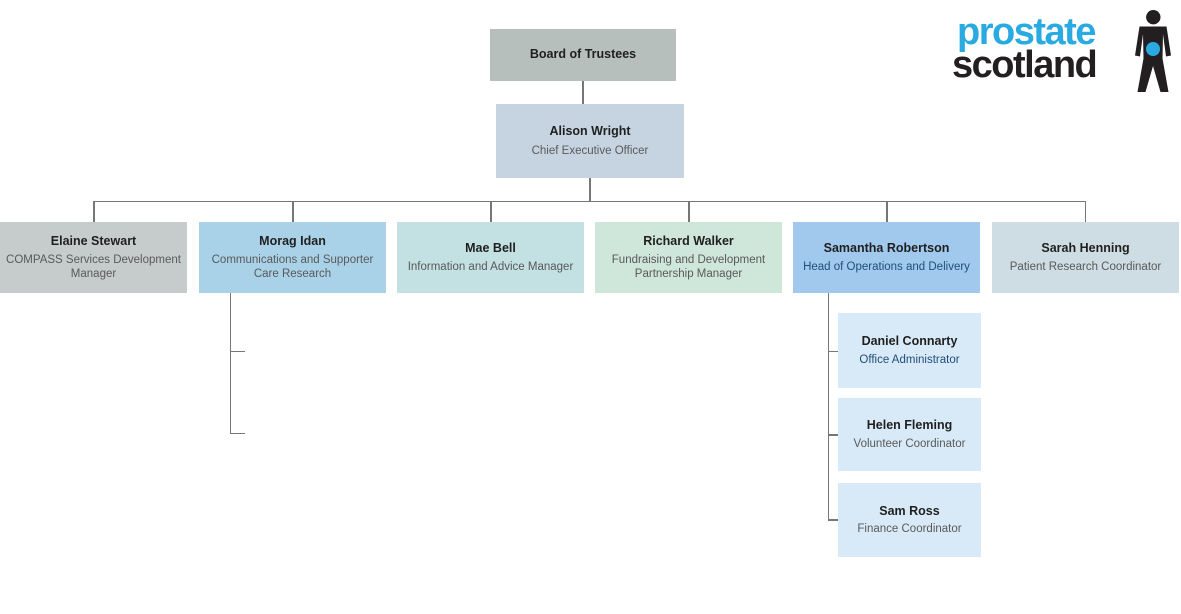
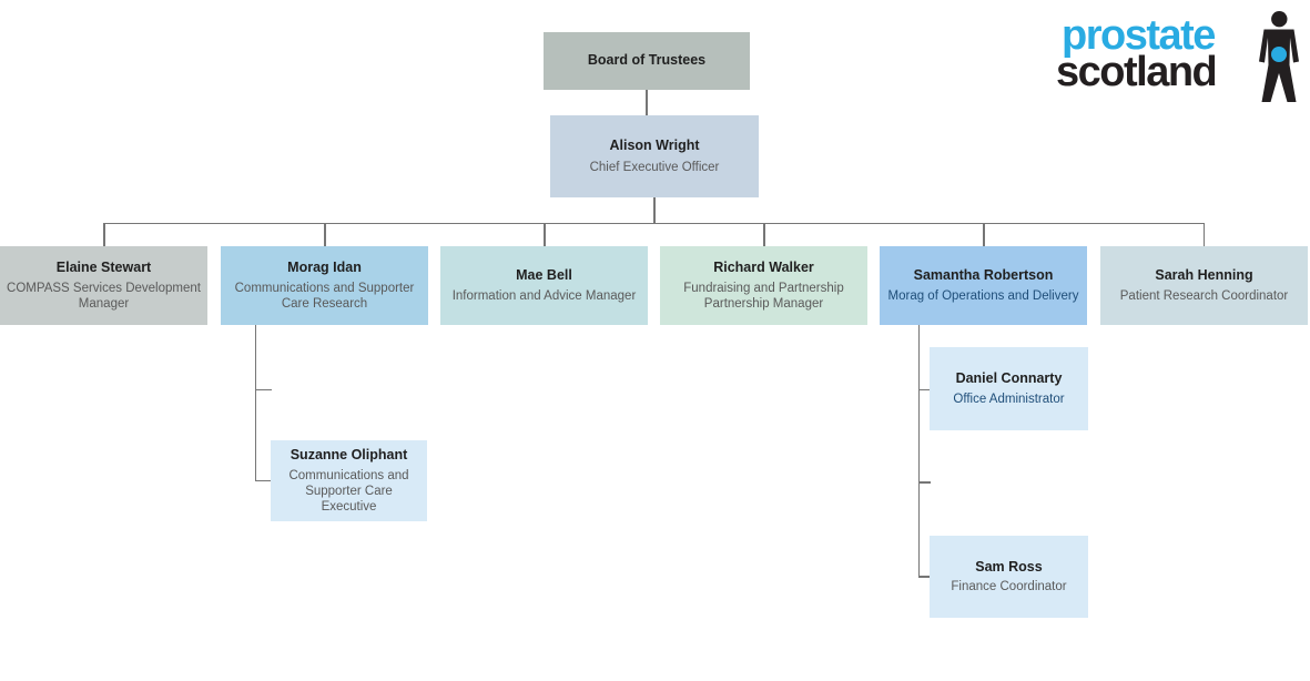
  Board of Trustees
  Alison Wright
  Chief Executive Officer
  Elaine Stewart
  COMPASS Services Development Manager
  Morag Idan
  Communications and Supporter Care Research
  Mae Bell
  Information and Advice Manager
  Richard Walker
- Fundraising and Development Partnership Manager
+ Fundraising and Partnership Partnership Manager
  Samantha Robertson
- Head of Operations and Delivery
+ Morag of Operations and Delivery
  Sarah Henning
  Patient Research Coordinator
+ Suzanne Oliphant
+ Communications and Supporter Care Executive
  Daniel Connarty
  Office Administrator
- Helen Fleming
- Volunteer Coordinator
  Sam Ross
  Finance Coordinator
  prostate
  scotland
